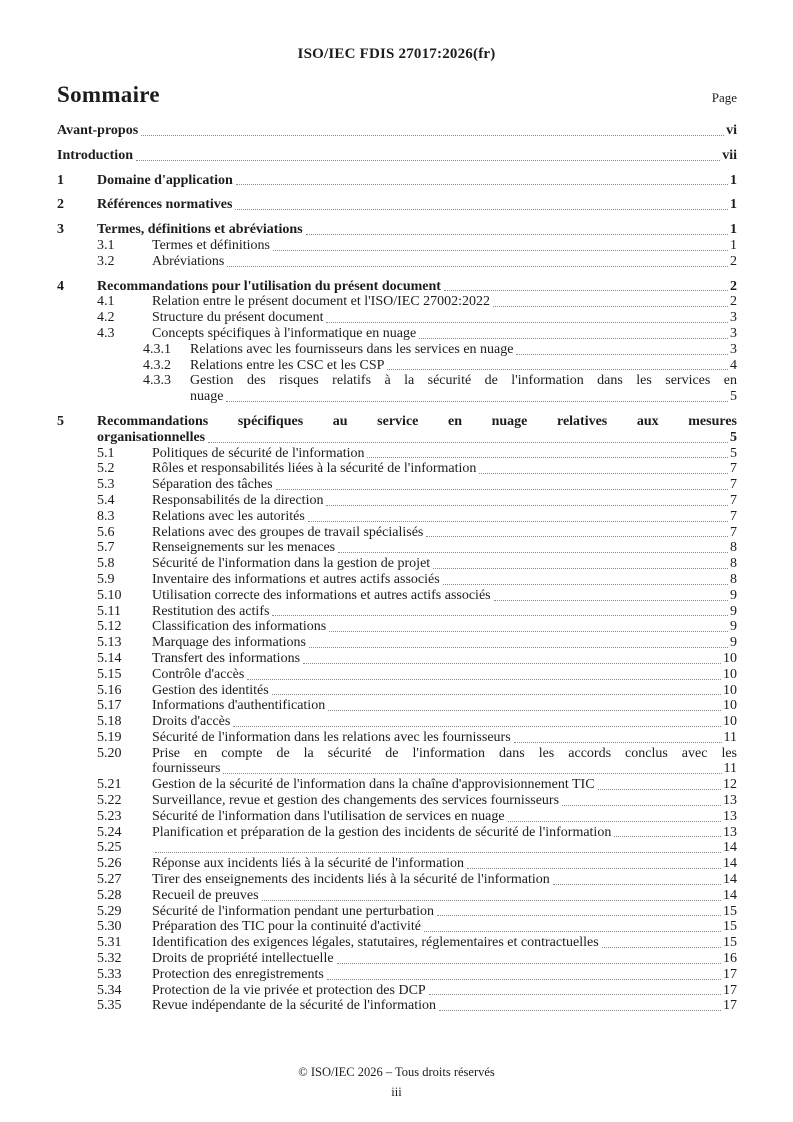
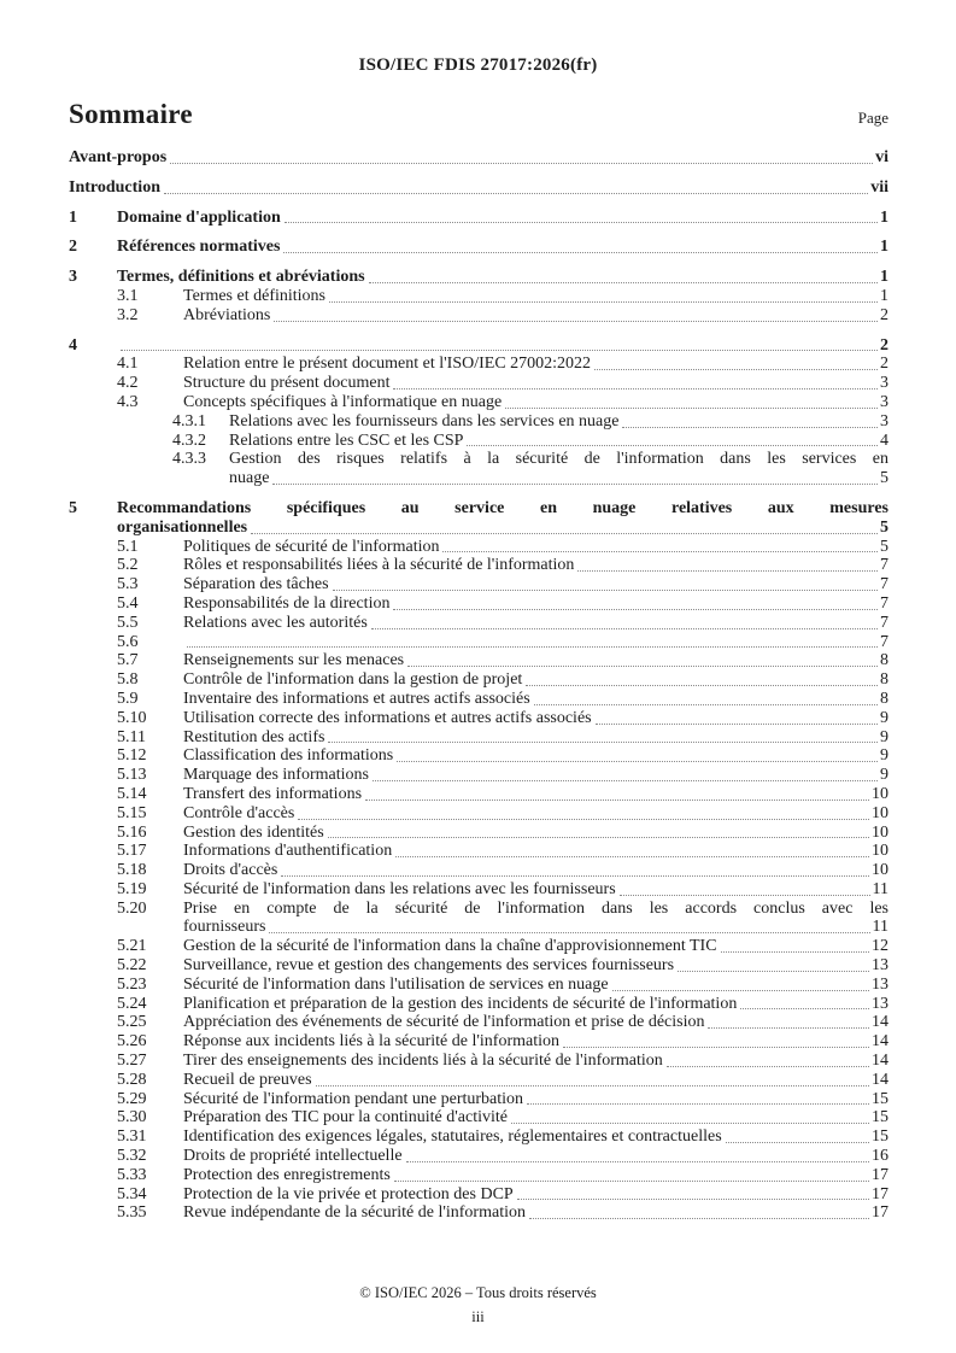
  ISO/IEC FDIS 27017:2026(fr)
  Sommaire
  Page
  Avant-propos
  vi
  Introduction
  vii
  1
  Domaine d'application
  1
  2
  Références normatives
  1
  3
  Termes, définitions et abréviations
  1
  3.1
  Termes et définitions
  1
  3.2
  Abréviations
  2
  4
- Recommandations pour l'utilisation du présent document
  2
  4.1
  Relation entre le présent document et l'ISO/IEC 27002:2022
  2
  4.2
  Structure du présent document
  3
  4.3
  Concepts spécifiques à l'informatique en nuage
  3
  4.3.1
  Relations avec les fournisseurs dans les services en nuage
  3
  4.3.2
  Relations entre les CSC et les CSP
  4
  4.3.3
  Gestion des risques relatifs à la sécurité de l'information dans les services en
  nuage
  5
  5
  Recommandations spécifiques au service en nuage relatives aux mesures
  organisationnelles
  5
  5.1
  Politiques de sécurité de l'information
  5
  5.2
  Rôles et responsabilités liées à la sécurité de l'information
  7
  5.3
  Séparation des tâches
  7
  5.4
  Responsabilités de la direction
  7
- 8.3
+ 5.5
  Relations avec les autorités
  7
  5.6
- Relations avec des groupes de travail spécialisés
  7
  5.7
  Renseignements sur les menaces
  8
  5.8
- Sécurité de l'information dans la gestion de projet
+ Contrôle de l'information dans la gestion de projet
  8
  5.9
  Inventaire des informations et autres actifs associés
  8
  5.10
  Utilisation correcte des informations et autres actifs associés
  9
  5.11
  Restitution des actifs
  9
  5.12
  Classification des informations
  9
  5.13
  Marquage des informations
  9
  5.14
  Transfert des informations
  10
  5.15
  Contrôle d'accès
  10
  5.16
  Gestion des identités
  10
  5.17
  Informations d'authentification
  10
  5.18
  Droits d'accès
  10
  5.19
  Sécurité de l'information dans les relations avec les fournisseurs
  11
  5.20
  Prise en compte de la sécurité de l'information dans les accords conclus avec les
  fournisseurs
  11
  5.21
  Gestion de la sécurité de l'information dans la chaîne d'approvisionnement TIC
  12
  5.22
  Surveillance, revue et gestion des changements des services fournisseurs
  13
  5.23
  Sécurité de l'information dans l'utilisation de services en nuage
  13
  5.24
  Planification et préparation de la gestion des incidents de sécurité de l'information
  13
  5.25
+ Appréciation des événements de sécurité de l'information et prise de décision
  14
  5.26
  Réponse aux incidents liés à la sécurité de l'information
  14
  5.27
  Tirer des enseignements des incidents liés à la sécurité de l'information
  14
  5.28
  Recueil de preuves
  14
  5.29
  Sécurité de l'information pendant une perturbation
  15
  5.30
  Préparation des TIC pour la continuité d'activité
  15
  5.31
  Identification des exigences légales, statutaires, réglementaires et contractuelles
  15
  5.32
  Droits de propriété intellectuelle
  16
  5.33
  Protection des enregistrements
  17
  5.34
  Protection de la vie privée et protection des DCP
  17
  5.35
  Revue indépendante de la sécurité de l'information
  17
  © ISO/IEC 2026 – Tous droits réservés
  iii
